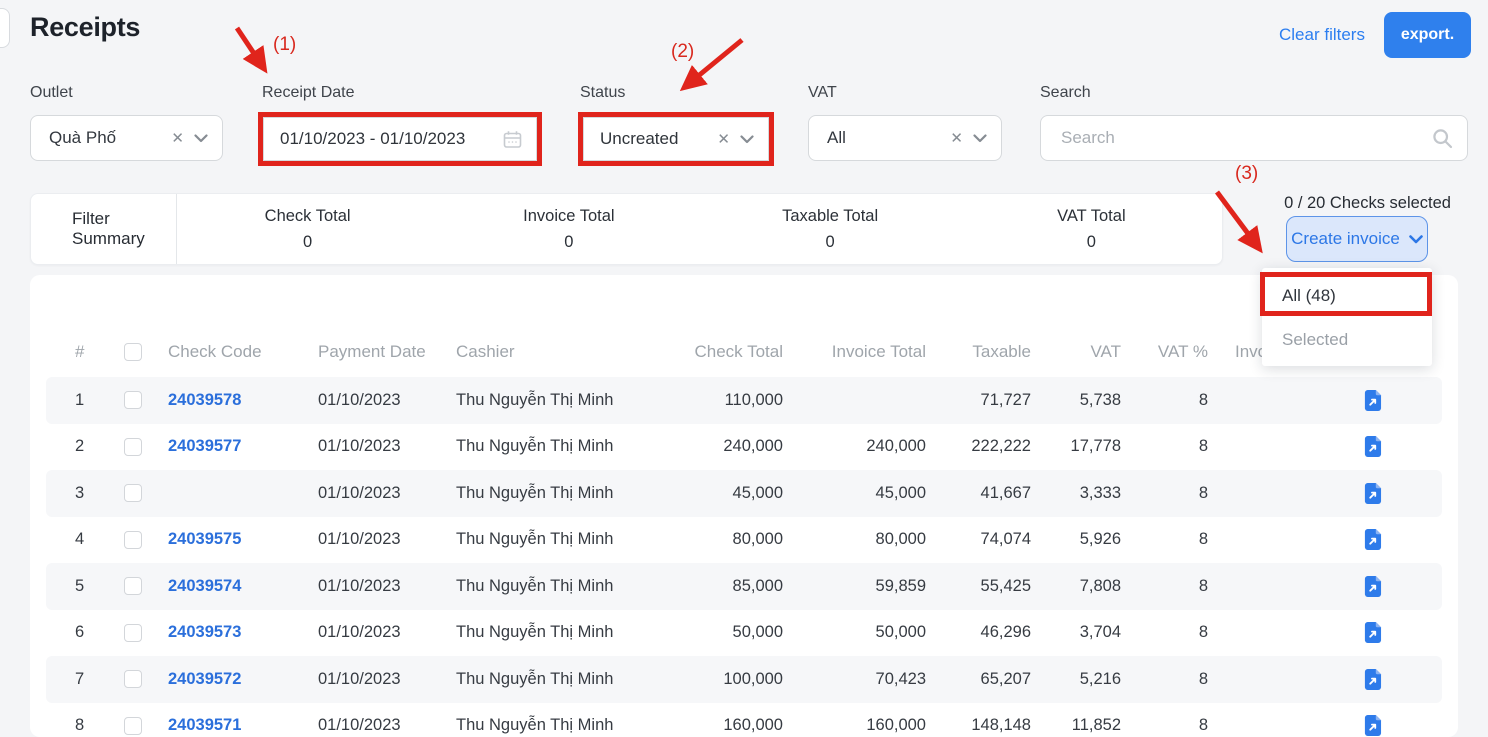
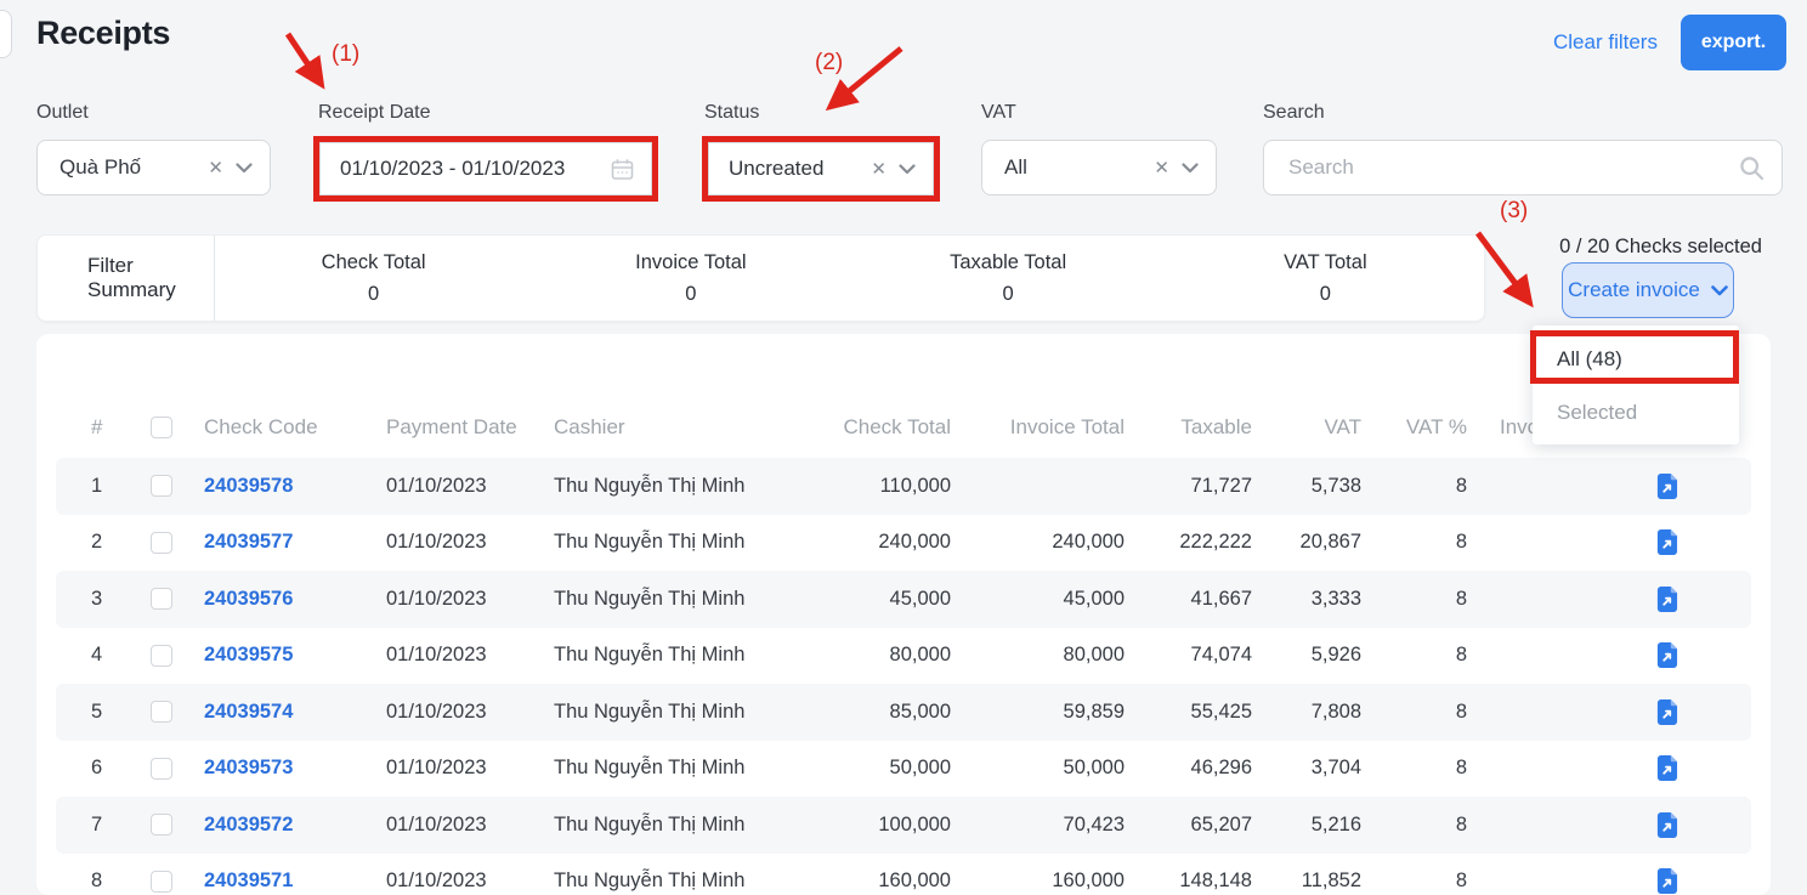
  Receipts
  Clear filters
  export.
  Outlet
  Receipt Date
  Status
  VAT
  Search
  Quà Phố
  ✕
  01/10/2023 - 01/10/2023
  Uncreated
  ✕
  All
  ✕
  Search
  Filter Summary
  Check Total
  0
  Invoice Total
  0
  Taxable Total
  0
  VAT Total
  0
  0 / 20 Checks selected
  Create invoice
  All (48)
  Selected
  #
  Check Code
  Payment Date
  Cashier
  Check Total
  Invoice Total
  Taxable
  VAT
  VAT %
  1
  24039578
  01/10/2023
  Thu Nguyễn Thị Minh
  110,000
  71,727
  5,738
  8
  2
  24039577
  01/10/2023
  Thu Nguyễn Thị Minh
  240,000
  240,000
  222,222
- 17,778
+ 20,867
  8
  3
+ 24039576
  01/10/2023
  Thu Nguyễn Thị Minh
  45,000
  45,000
  41,667
  3,333
  8
  4
  24039575
  01/10/2023
  Thu Nguyễn Thị Minh
  80,000
  80,000
  74,074
  5,926
  8
  5
  24039574
  01/10/2023
  Thu Nguyễn Thị Minh
  85,000
  59,859
  55,425
  7,808
  8
  6
  24039573
  01/10/2023
  Thu Nguyễn Thị Minh
  50,000
  50,000
  46,296
  3,704
  8
  7
  24039572
  01/10/2023
  Thu Nguyễn Thị Minh
  100,000
  70,423
  65,207
  5,216
  8
  8
  24039571
  01/10/2023
  Thu Nguyễn Thị Minh
  160,000
  160,000
  148,148
  11,852
  8
  (1)
  (2)
  (3)
